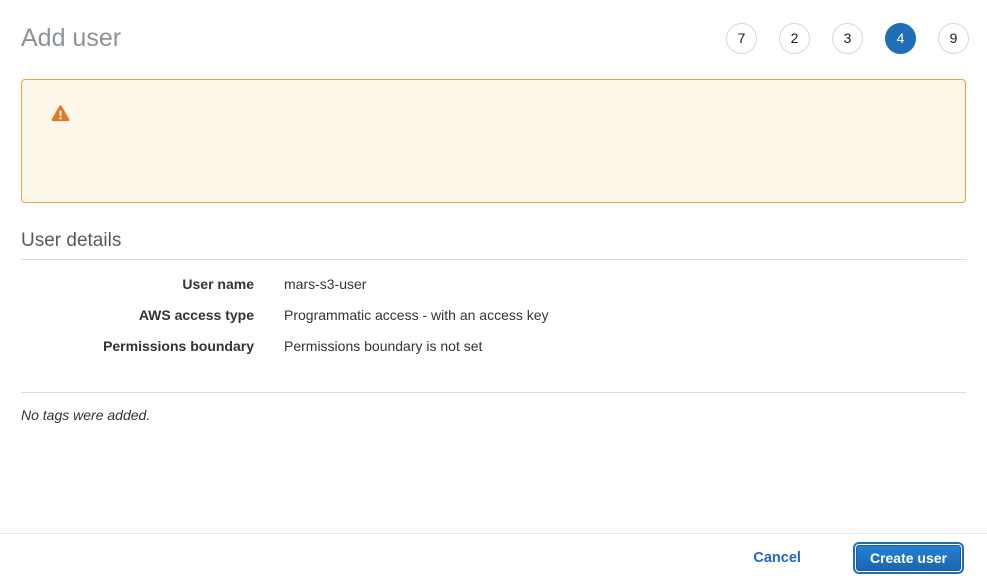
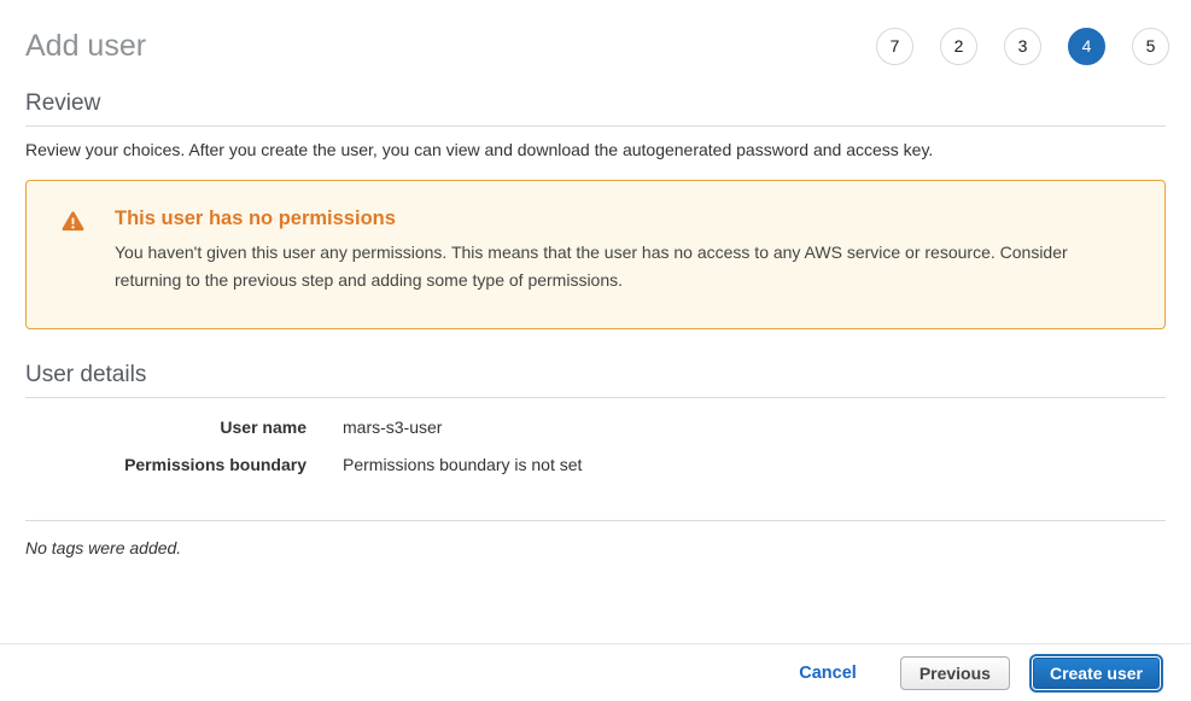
  Add user
  7
  2
  3
  4
- 9
+ 5
+ Review
+ Review your choices. After you create the user, you can view and download the autogenerated password and access key.
+ This user has no permissions
+ You haven't given this user any permissions. This means that the user has no access to any AWS service or resource. Consider returning to the previous step and adding some type of permissions.
  User details
  User name
  mars-s3-user
- AWS access type
- Programmatic access - with an access key
  Permissions boundary
  Permissions boundary is not set
  No tags were added.
  Cancel
+ Previous
  Create user
